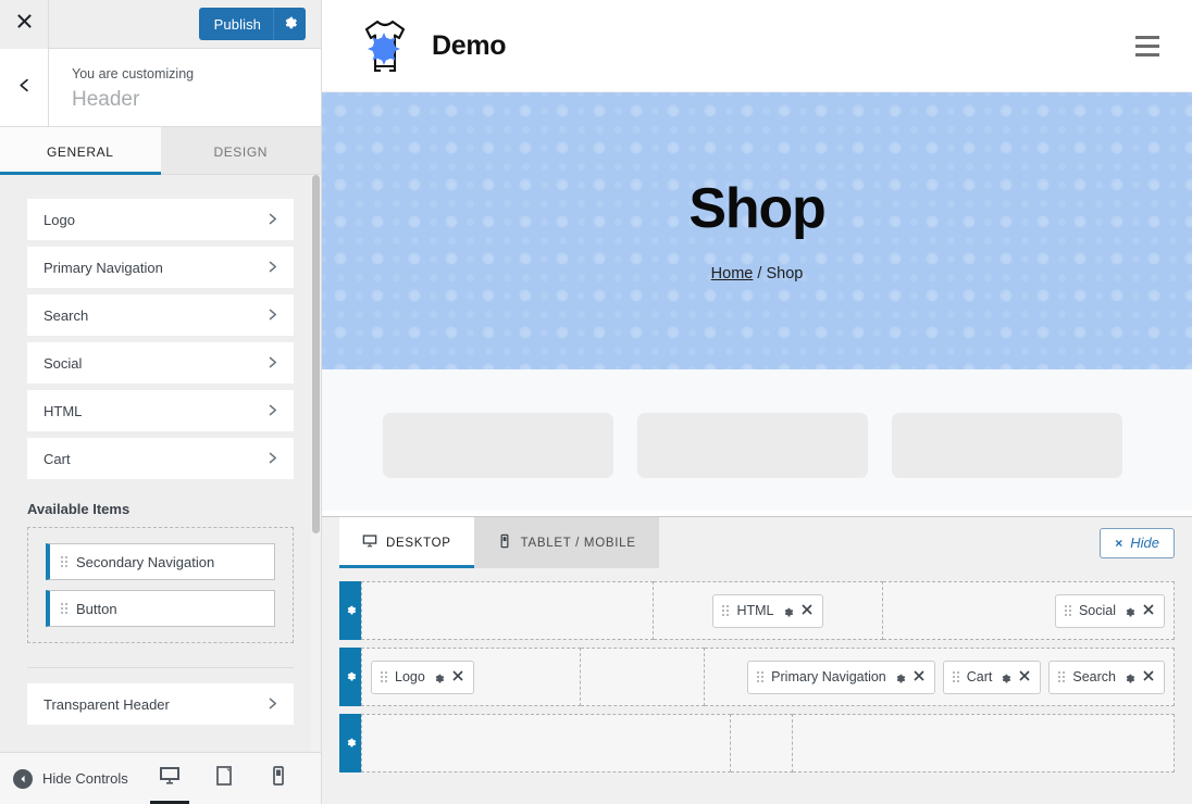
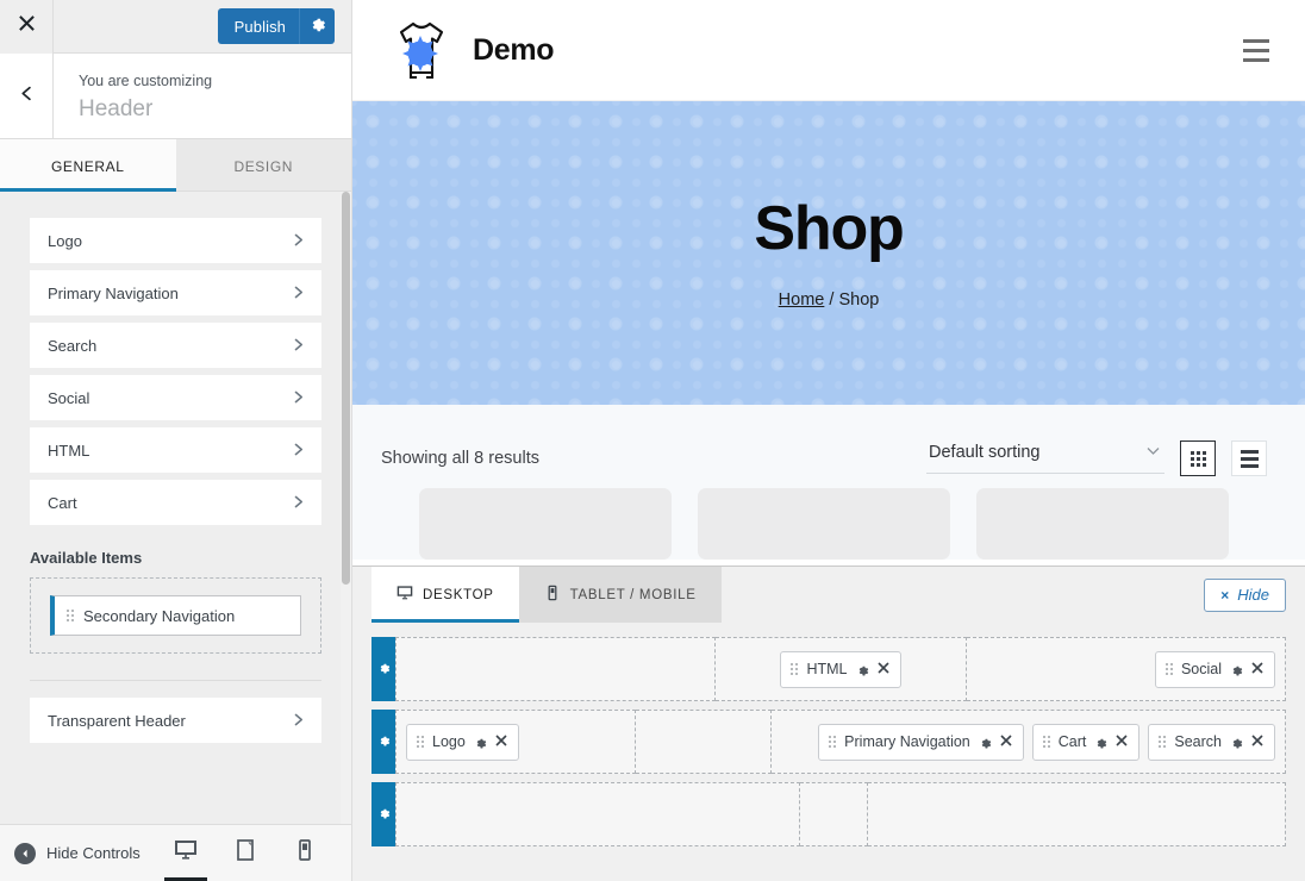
  Publish
  You are customizing
  Header
  GENERAL
  DESIGN
  Logo
  Primary Navigation
  Search
  Social
  HTML
  Cart
  Available Items
  Secondary Navigation
- Button
  Transparent Header
  Hide Controls
  Demo
  Shop
  Home / Shop
+ Showing all 8 results
+ Default sorting
  DESKTOP
  TABLET / MOBILE
  ×
  Hide
  HTML
  Social
  Logo
  Primary Navigation
  Cart
  Search
